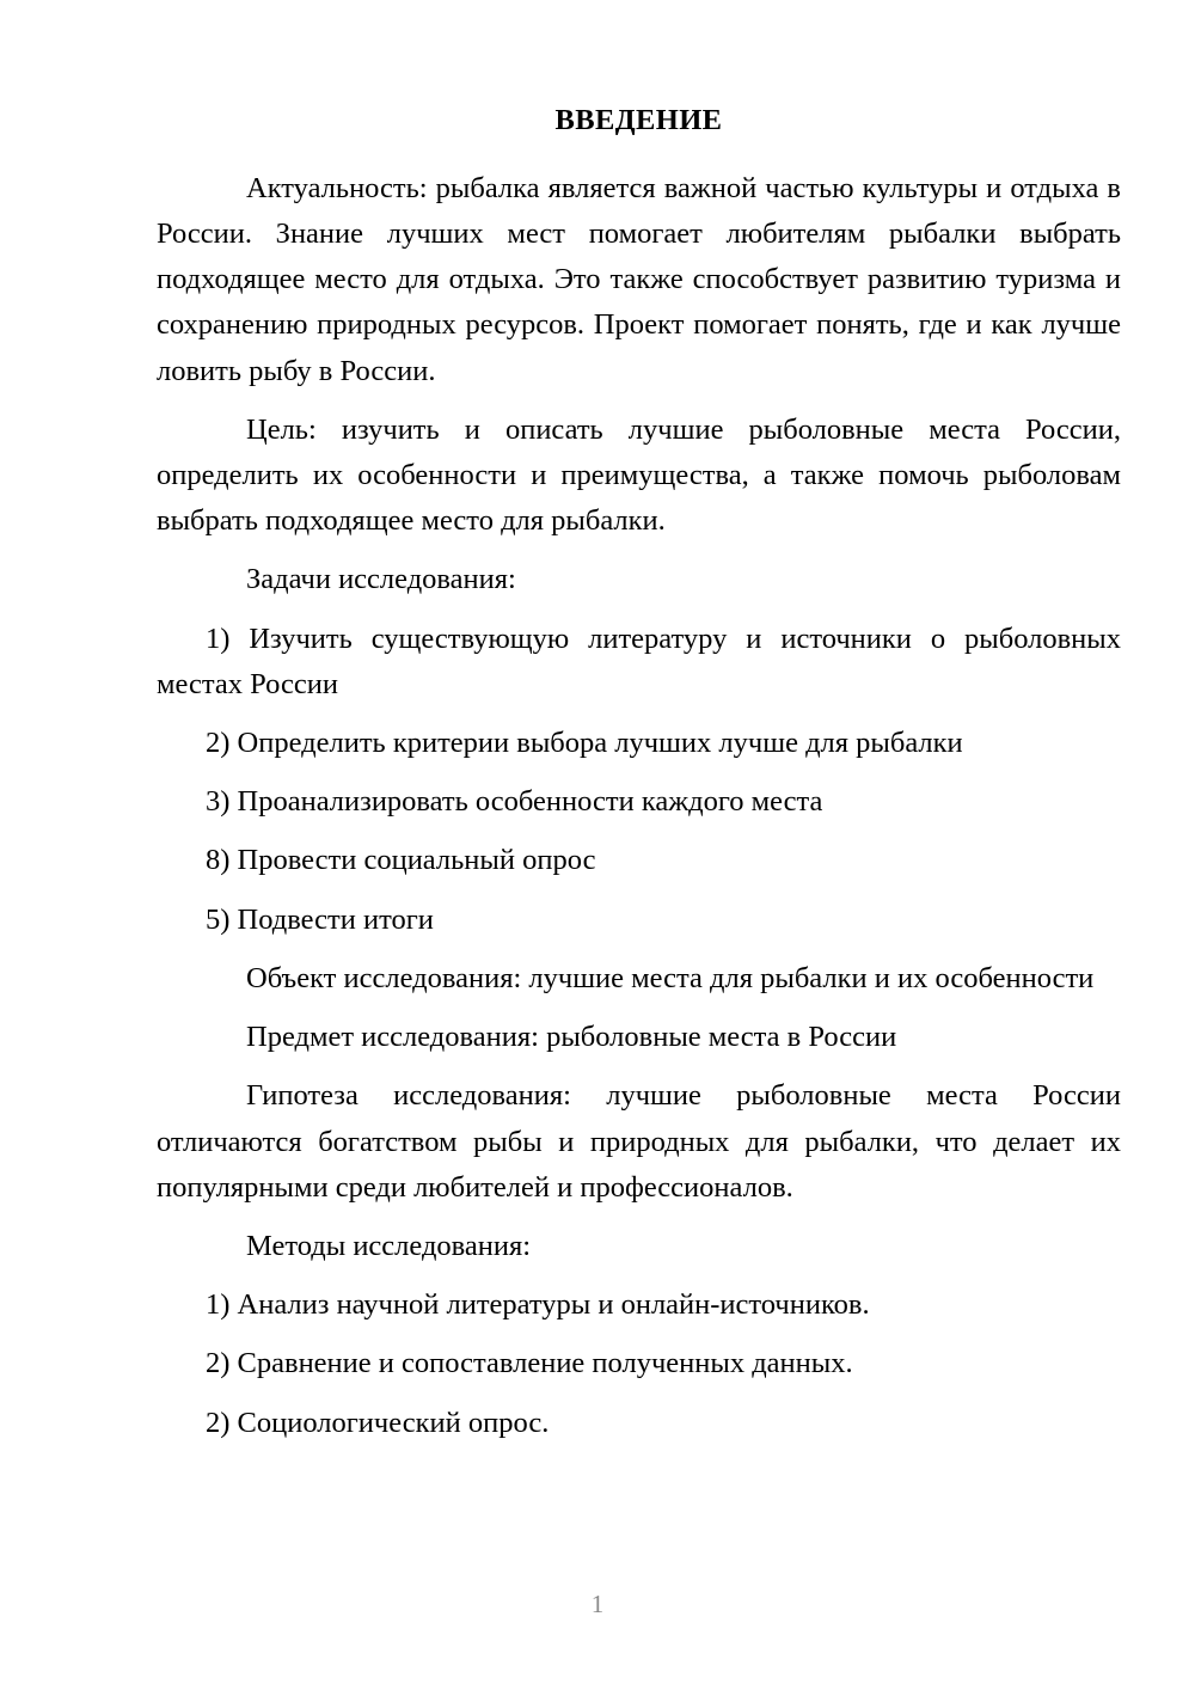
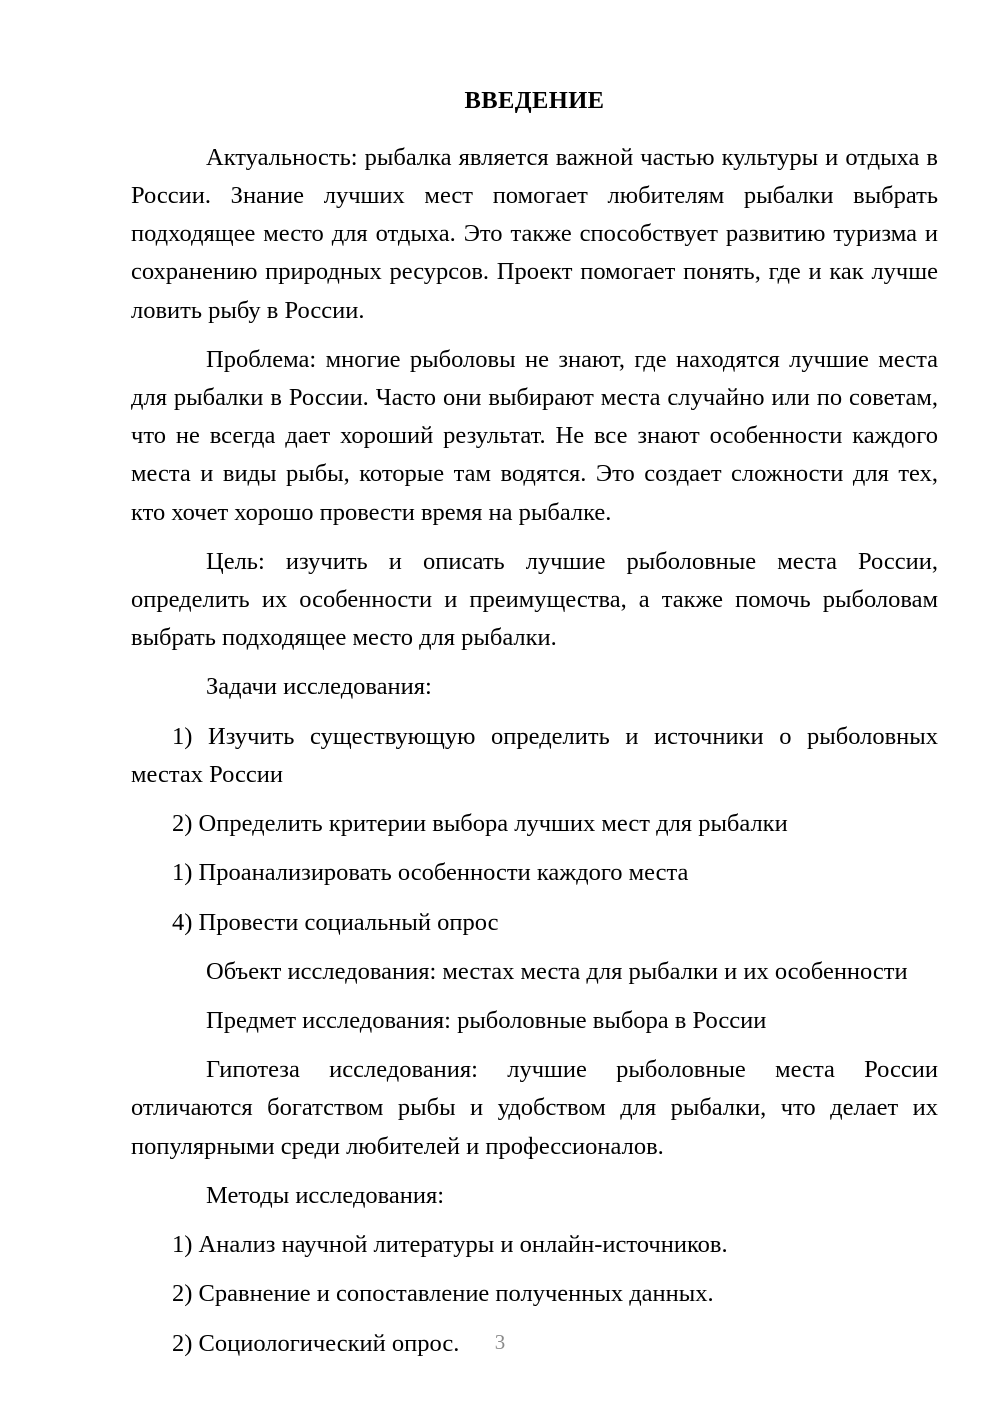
  ВВЕДЕНИЕ
  Актуальность: рыбалка является важной частью культуры и отдыха в России. Знание лучших мест помогает любителям рыбалки выбрать подходящее место для отдыха. Это также способствует развитию туризма и сохранению природных ресурсов. Проект помогает понять, где и как лучше ловить рыбу в России.
+ Проблема: многие рыболовы не знают, где находятся лучшие места для рыбалки в России. Часто они выбирают места случайно или по советам, что не всегда дает хороший результат. Не все знают особенности каждого места и виды рыбы, которые там водятся. Это создает сложности для тех, кто хочет хорошо провести время на рыбалке.
  Цель: изучить и описать лучшие рыболовные места России, определить их особенности и преимущества, а также помочь рыболовам выбрать подходящее место для рыбалки.
  Задачи исследования:
- 1) Изучить существующую литературу и источники о рыболовных местах России
+ 1) Изучить существующую определить и источники о рыболовных местах России
- 2) Определить критерии выбора лучших лучше для рыбалки
+ 2) Определить критерии выбора лучших мест для рыбалки
- 3) Проанализировать особенности каждого места
+ 1) Проанализировать особенности каждого места
- 8) Провести социальный опрос
+ 4) Провести социальный опрос
- 5) Подвести итоги
- Объект исследования: лучшие места для рыбалки и их особенности
+ Объект исследования: местах места для рыбалки и их особенности
- Предмет исследования: рыболовные места в России
+ Предмет исследования: рыболовные выбора в России
- Гипотеза исследования: лучшие рыболовные места России отличаются богатством рыбы и природных для рыбалки, что делает их популярными среди любителей и профессионалов.
+ Гипотеза исследования: лучшие рыболовные места России отличаются богатством рыбы и удобством для рыбалки, что делает их популярными среди любителей и профессионалов.
  Методы исследования:
  1) Анализ научной литературы и онлайн-источников.
  2) Сравнение и сопоставление полученных данных.
  2) Социологический опрос.
- 1
+ 3
